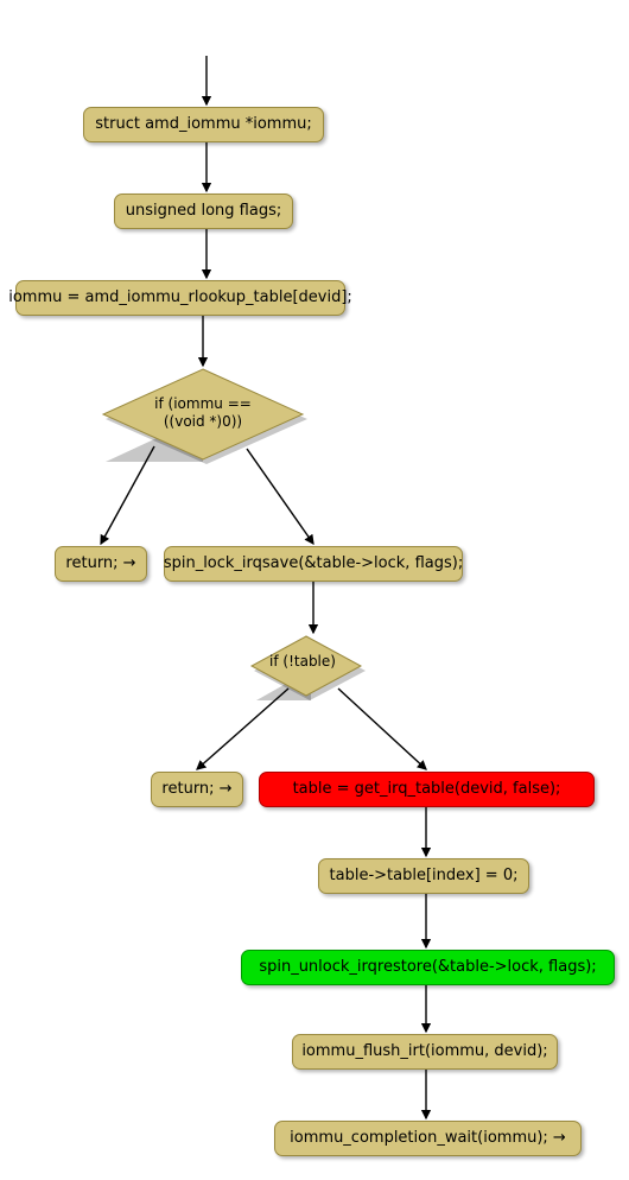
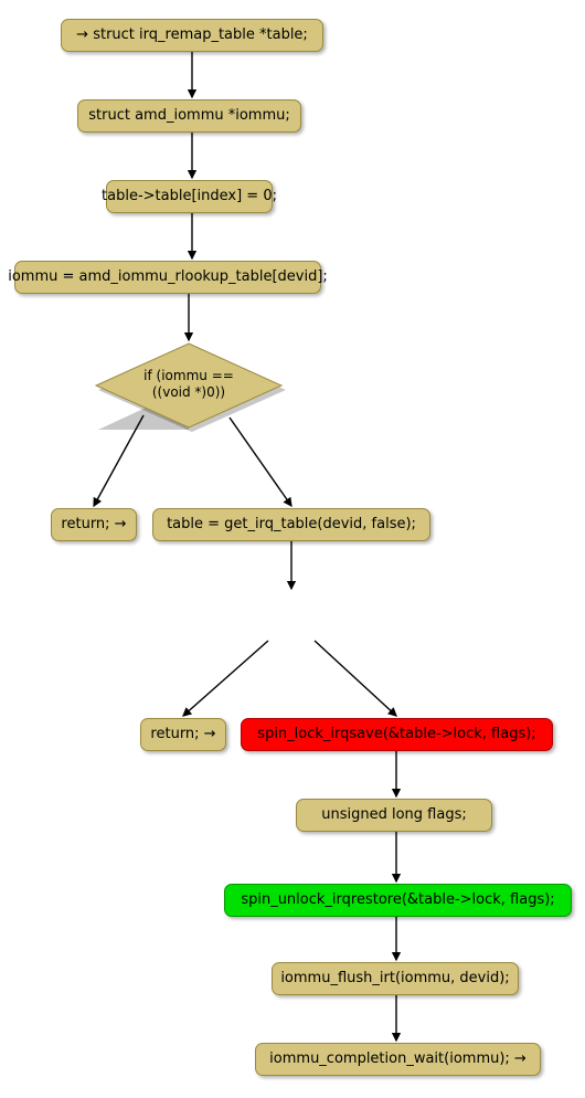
+ → struct irq_remap_table *table;
  struct amd_iommu *iommu;
- unsigned long flags;
+ table->table[index] = 0;
  iommu = amd_iommu_rlookup_table[devid];
  if (iommu ==
  ((void *)0))
  return; →
- spin_lock_irqsave(&table->lock, flags);
+ table = get_irq_table(devid, false);
- if (!table)
  return; →
- table = get_irq_table(devid, false);
+ spin_lock_irqsave(&table->lock, flags);
- table->table[index] = 0;
+ unsigned long flags;
  spin_unlock_irqrestore(&table->lock, flags);
  iommu_flush_irt(iommu, devid);
  iommu_completion_wait(iommu); →
